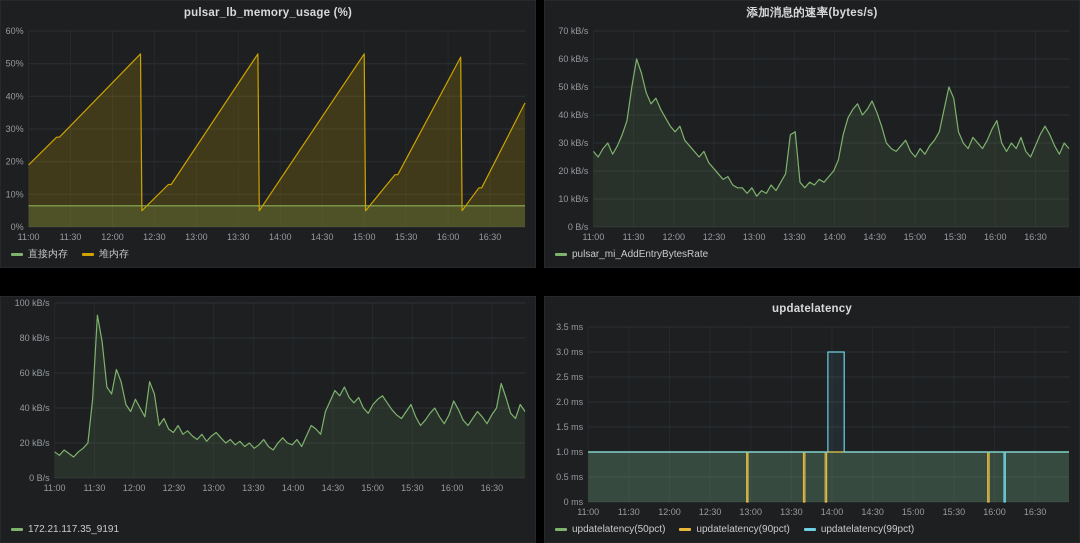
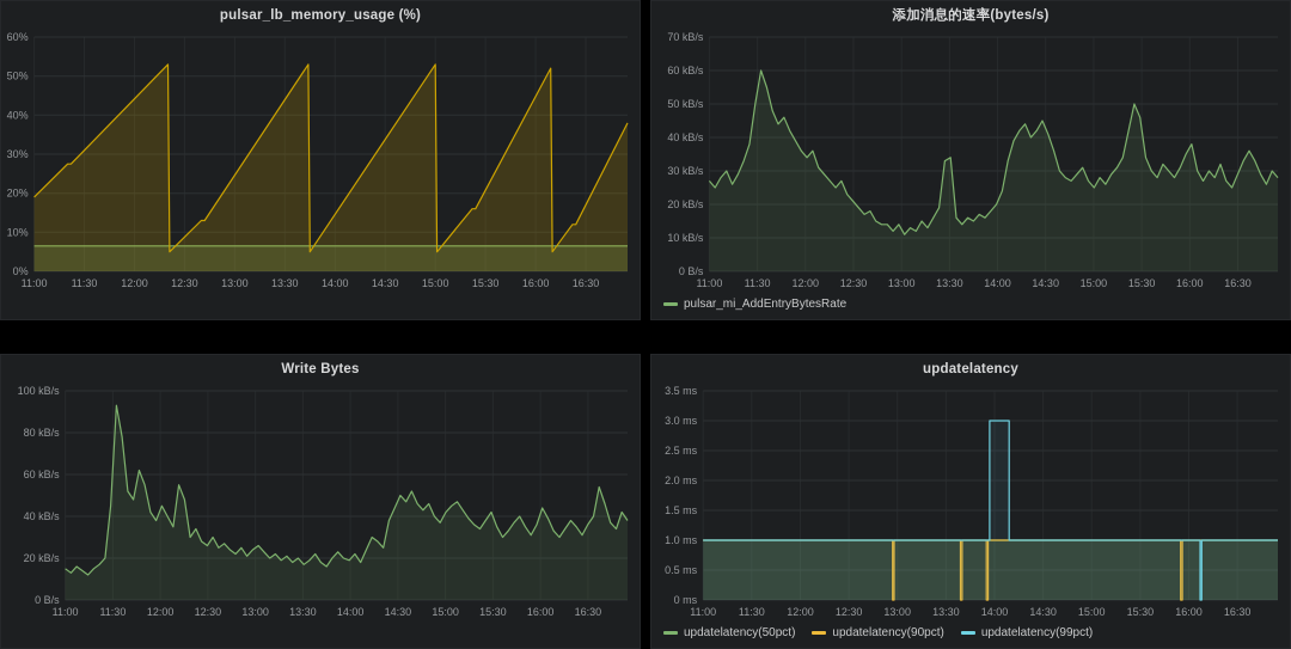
  pulsar_lb_memory_usage (%)
  11:00
  11:30
  12:00
  12:30
  13:00
  13:30
  14:00
  14:30
  15:00
  15:30
  16:00
  16:30
  0%
  10%
  20%
  30%
  40%
  50%
  60%
- 直接内存
- 堆内存
  添加消息的速率(bytes/s)
  11:00
  11:30
  12:00
  12:30
  13:00
  13:30
  14:00
  14:30
  15:00
  15:30
  16:00
  16:30
  0 B/s
  10 kB/s
  20 kB/s
  30 kB/s
  40 kB/s
  50 kB/s
  60 kB/s
  70 kB/s
  pulsar_mi_AddEntryBytesRate
+ Write Bytes
  11:00
  11:30
  12:00
  12:30
  13:00
  13:30
  14:00
  14:30
  15:00
  15:30
  16:00
  16:30
  0 B/s
  20 kB/s
  40 kB/s
  60 kB/s
  80 kB/s
  100 kB/s
- 172.21.117.35_9191
  updatelatency
  11:00
  11:30
  12:00
  12:30
  13:00
  13:30
  14:00
  14:30
  15:00
  15:30
  16:00
  16:30
  0 ms
  0.5 ms
  1.0 ms
  1.5 ms
  2.0 ms
  2.5 ms
  3.0 ms
  3.5 ms
  updatelatency(50pct)
  updatelatency(90pct)
  updatelatency(99pct)
